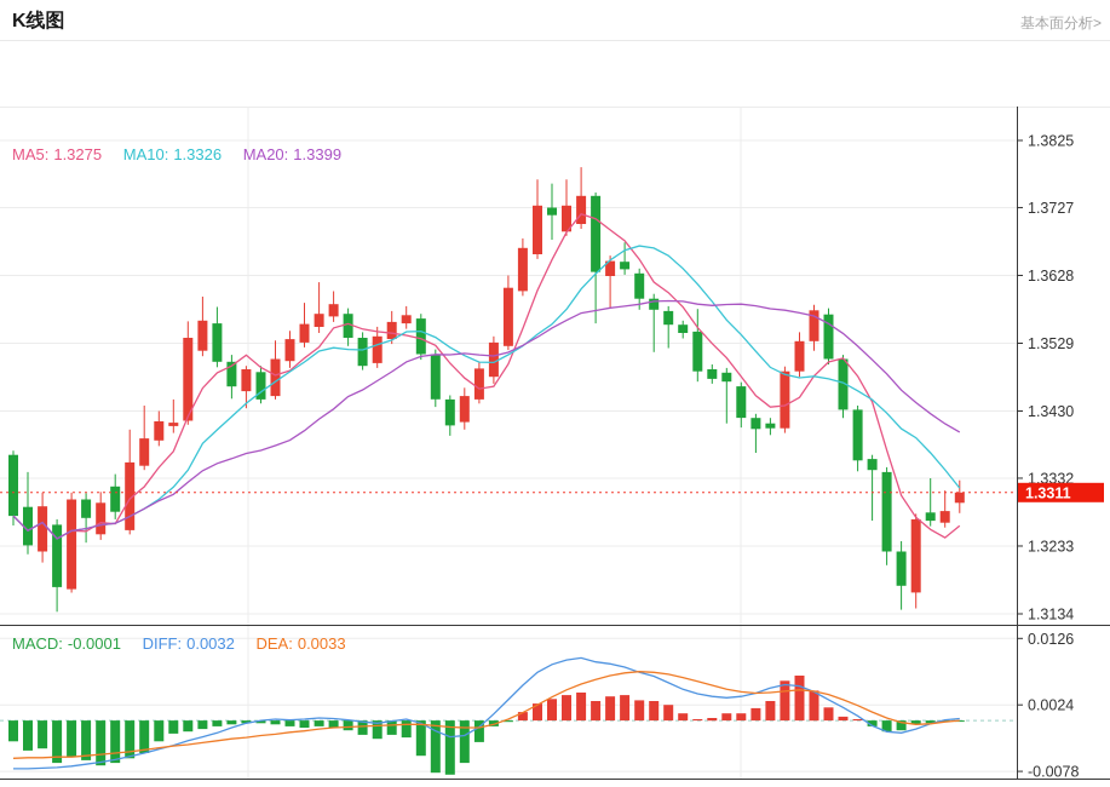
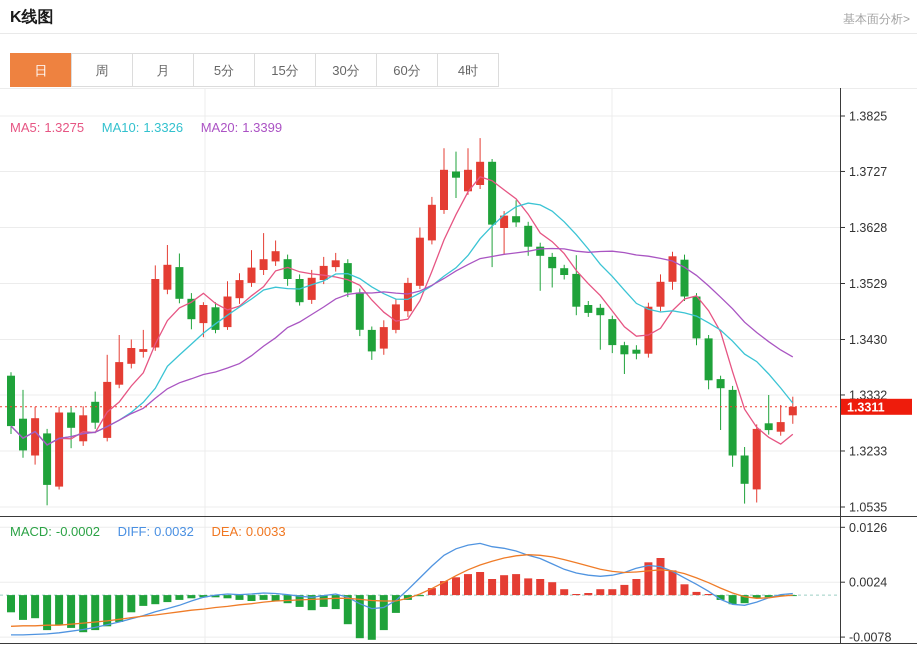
  K线图
  基本面分析>
+ 日
+ 周
+ 月
+ 5分
+ 15分
+ 30分
+ 60分
+ 4时
  1.3825
  1.3727
  1.3628
  1.3529
  1.3430
  1.3332
  1.3233
- 1.3134
+ 1.0535
  0.0126
  0.0024
  -0.0078
  1.3311
  MA5: 1.3275 MA10: 1.3326 MA20: 1.3399
- MACD: -0.0001 DIFF: 0.0032 DEA: 0.0033
+ MACD: -0.0002 DIFF: 0.0032 DEA: 0.0033
